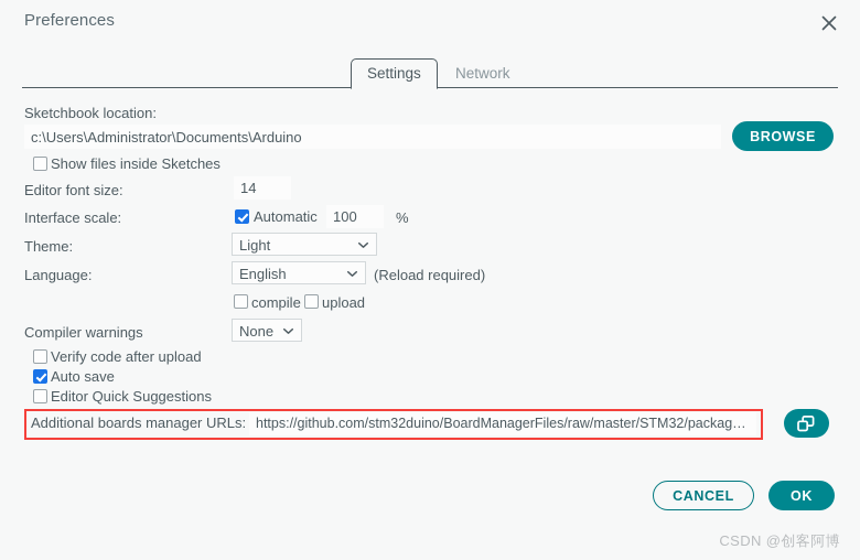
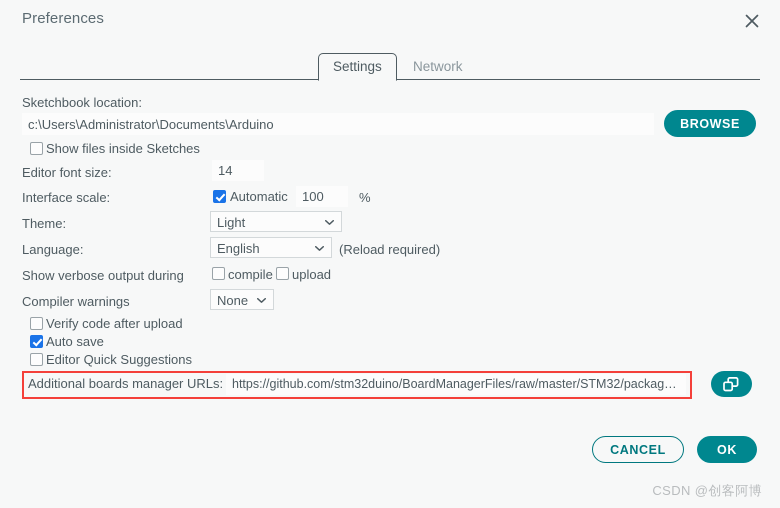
  Preferences
  Settings
  Network
  Sketchbook location:
  c:\Users\Administrator\Documents\Arduino
  BROWSE
  Show files inside Sketches
  Editor font size:
  14
  Interface scale:
  Automatic
  100
  %
  Theme:
  Light
  Language:
  English
  (Reload required)
+ Show verbose output during
  compile
  upload
  Compiler warnings
  None
  Verify code after upload
  Auto save
  Editor Quick Suggestions
  Additional boards manager URLs:
  https://github.com/stm32duino/BoardManagerFiles/raw/master/STM32/packag…
  CANCEL
  OK
  CSDN @创客阿博
